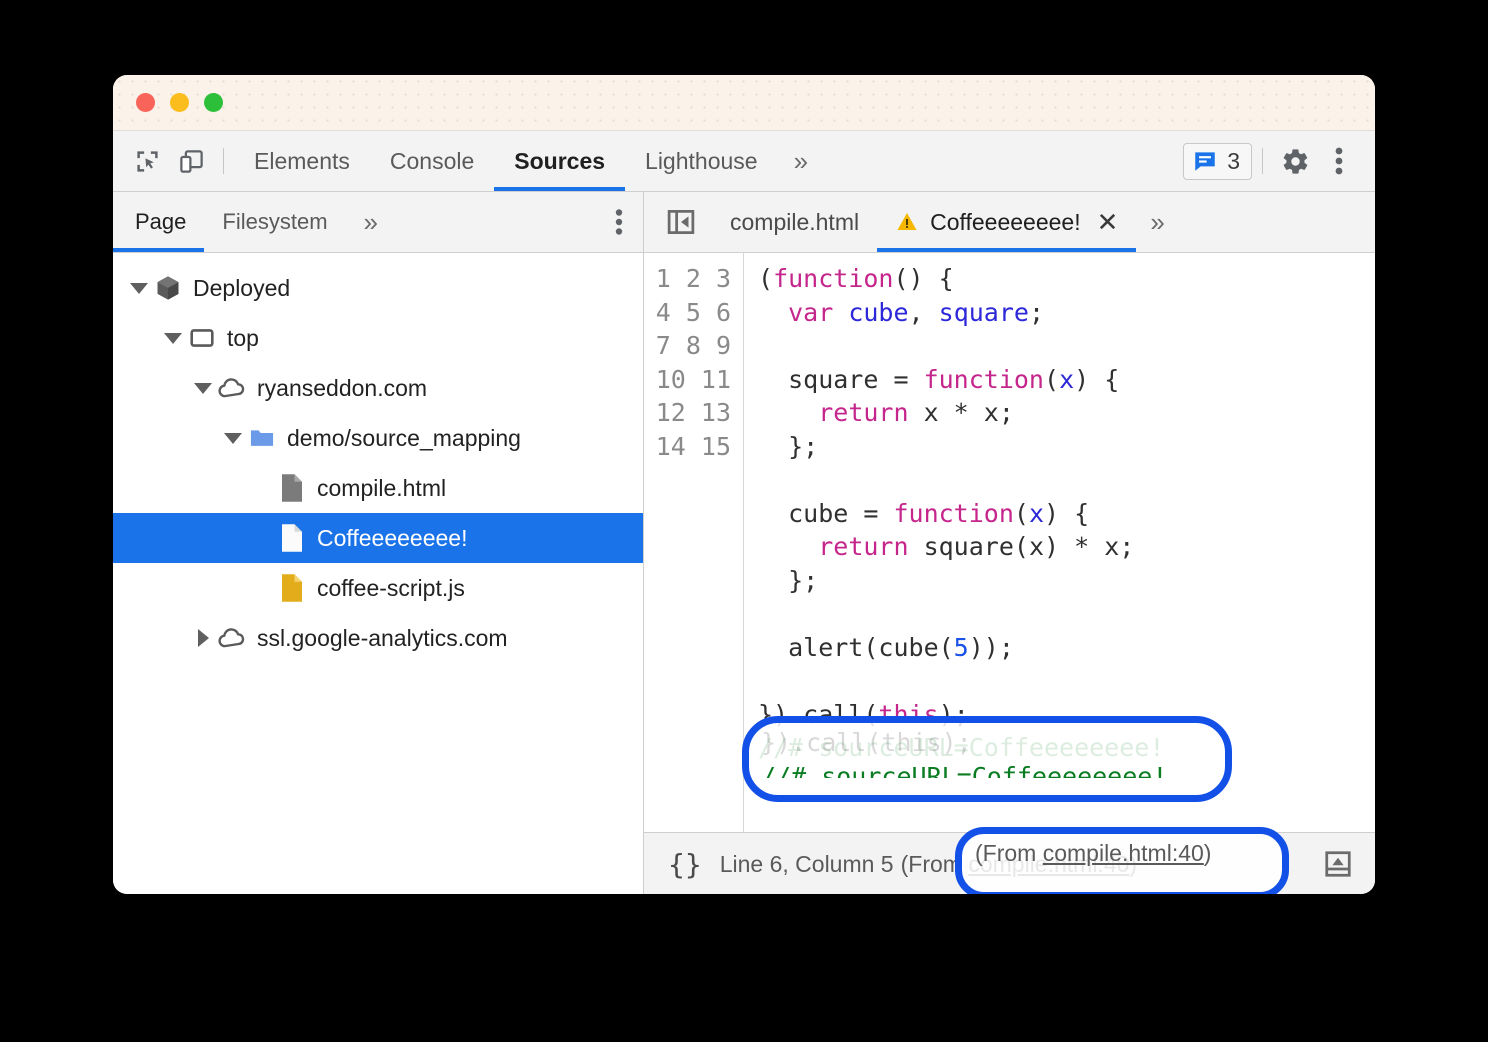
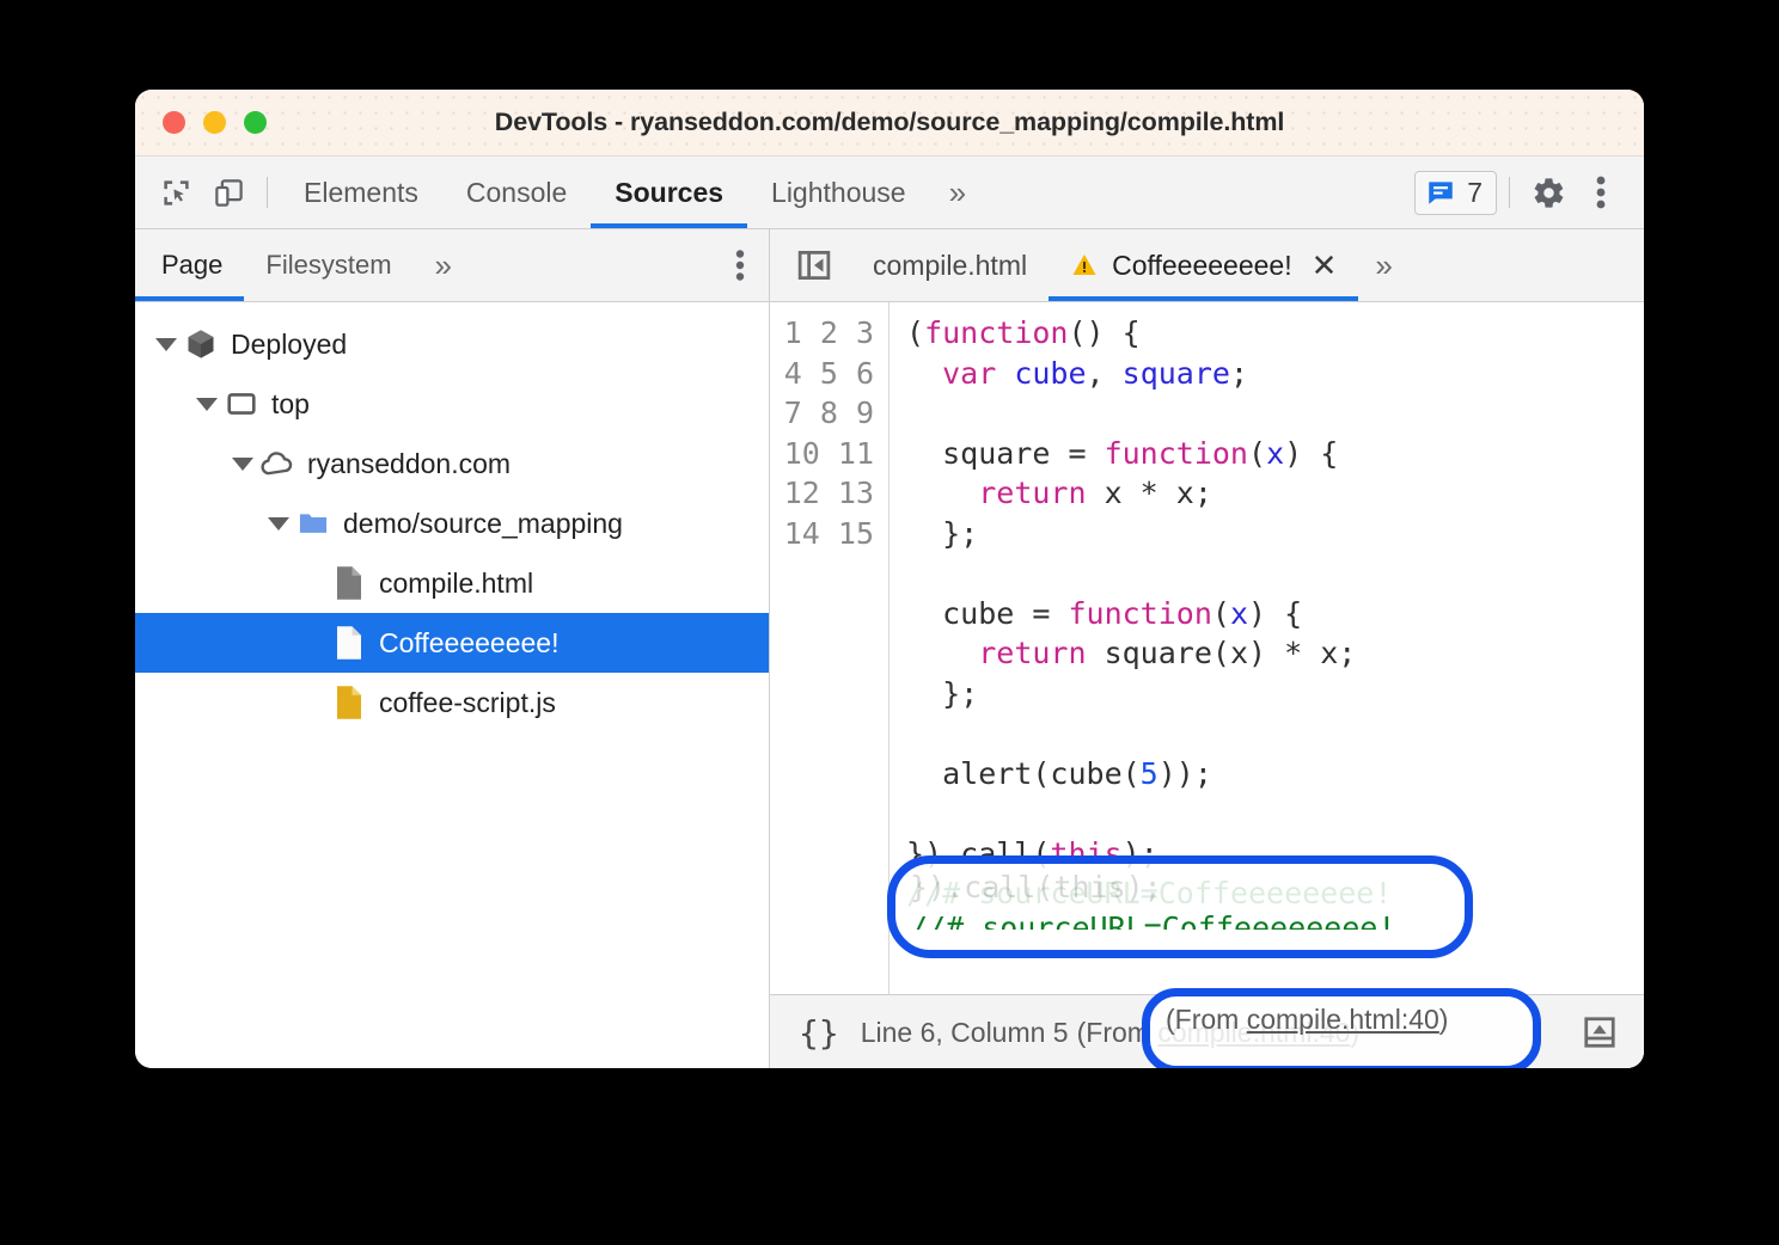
+ DevTools - ryanseddon.com/demo/source_mapping/compile.html
  Elements
  Console
  Sources
  Lighthouse
  »
- 3
+ 7
  Page
  Filesystem
  »
  Deployed
  top
  ryanseddon.com
  demo/source_mapping
  compile.html
  Coffeeeeeeee!
  coffee-script.js
- ssl.google-analytics.com
  compile.html
  Coffeeeeeeee!
  ✕
  »
  1 2 3 4 5 6 7 8 9 10 11 12 13 14 15
  (function() { var cube, square; square = function(x) { return x * x; }; cube = function(x) { return square(x) * x; }; alert(cube(5)); }).call(this); //# sourceURL=Coffeeeeeeee!
  {}
  Line 6, Column 5
  (From compile.html:40)
  }).call(this); //# sourceURL=Coffeeeeeeee!
  (From compile.html:40)
